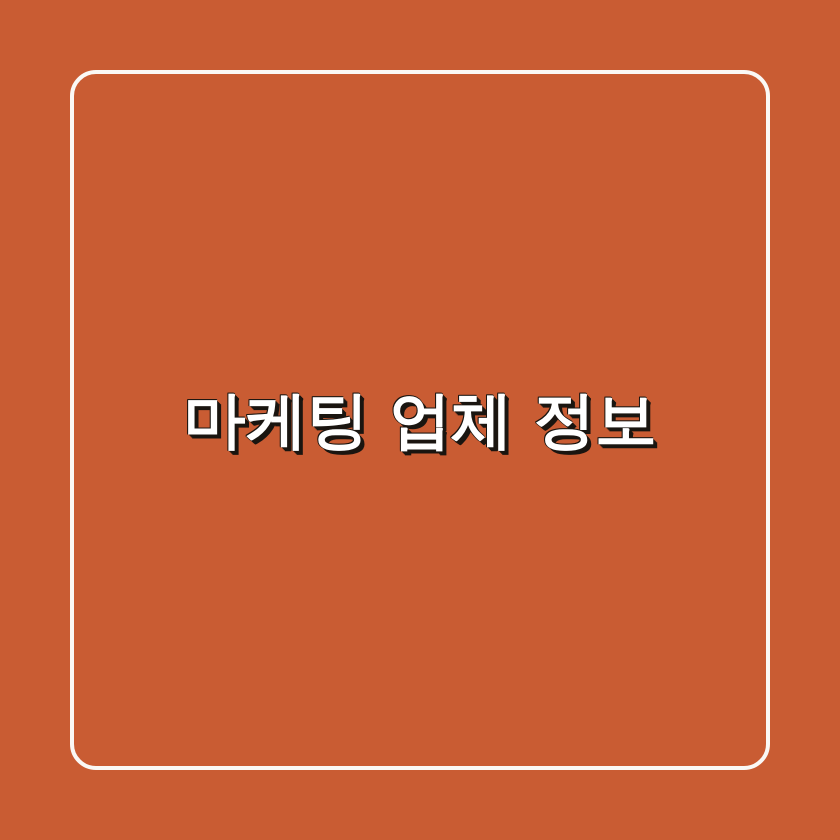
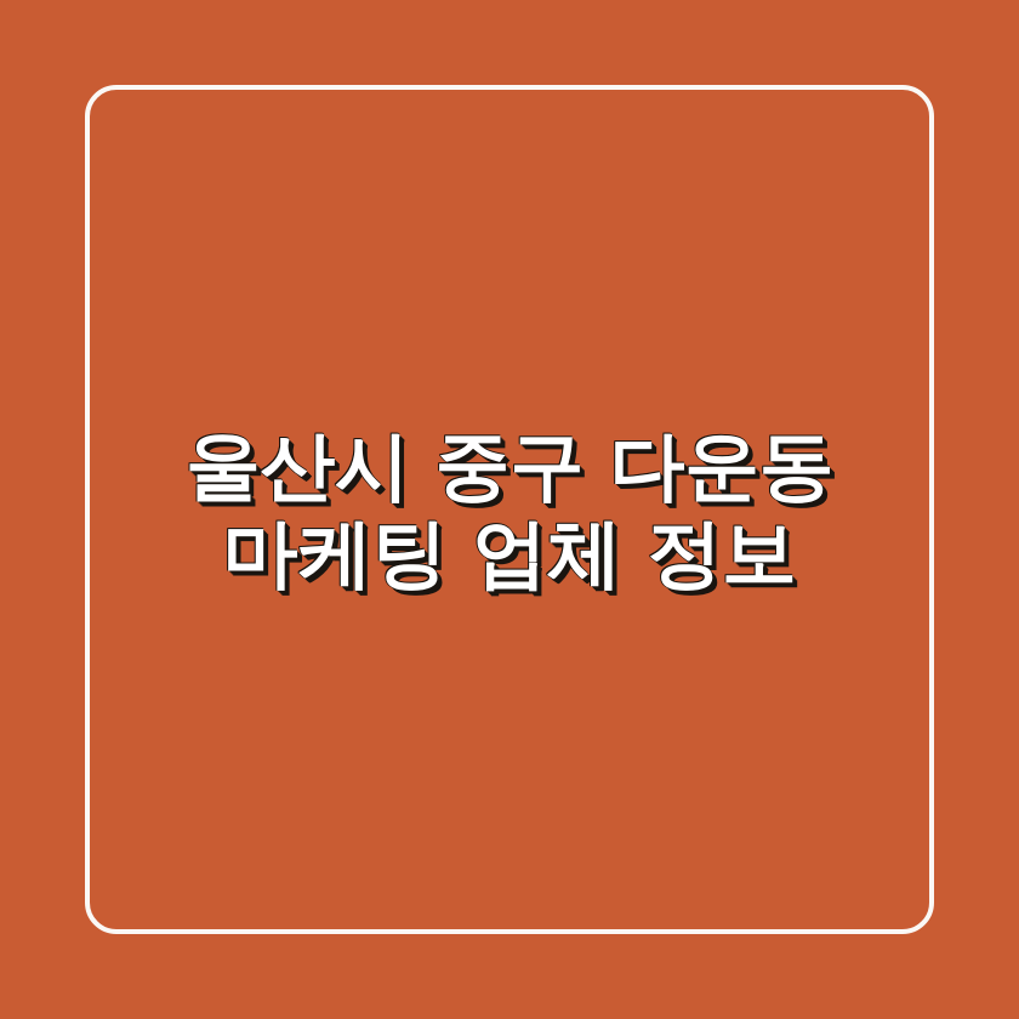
+ 울산시 중구 다운동
  마케팅 업체 정보
